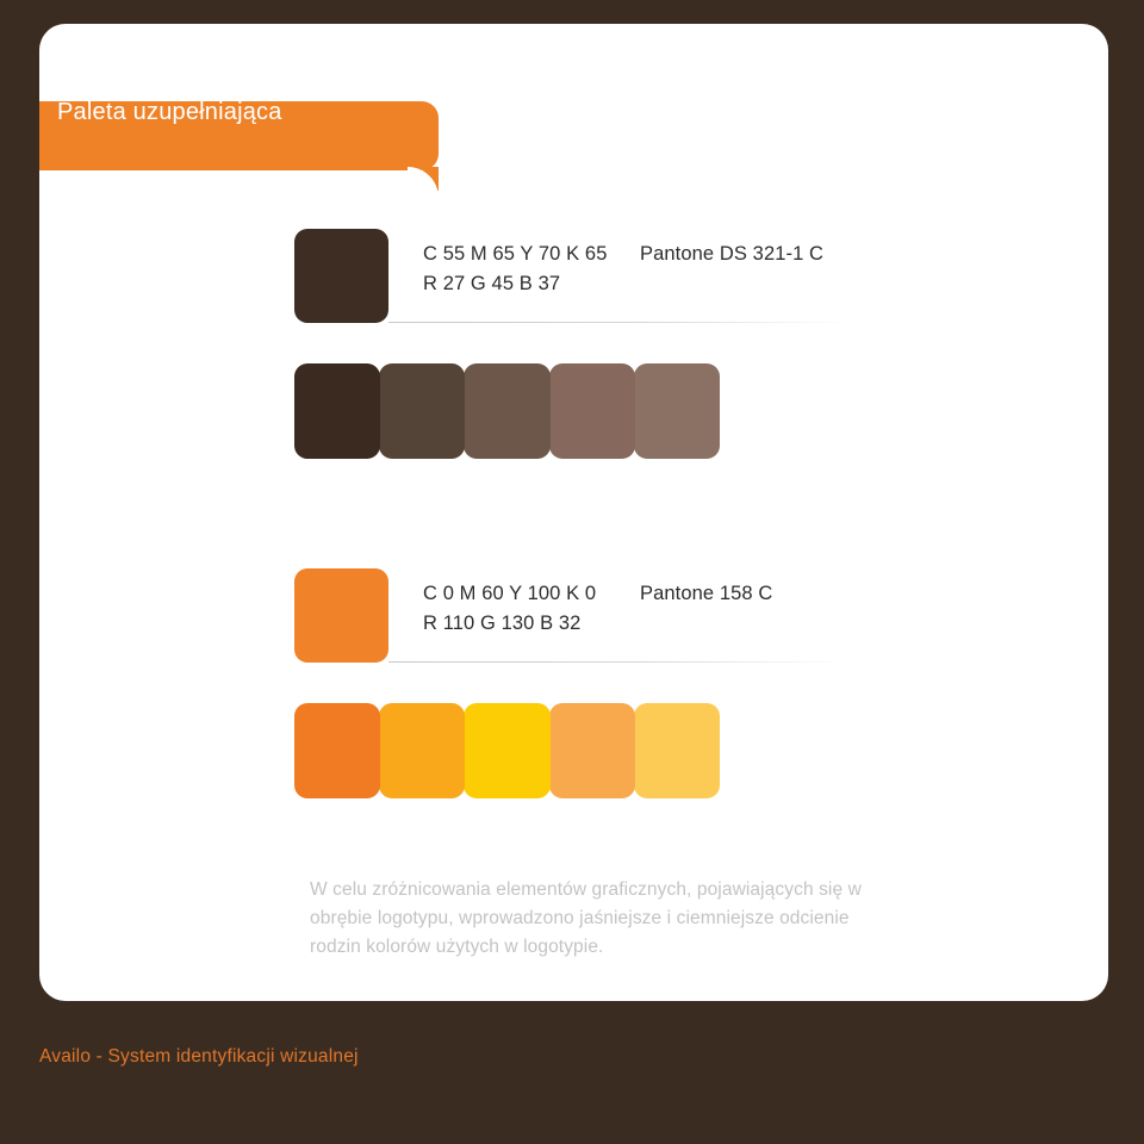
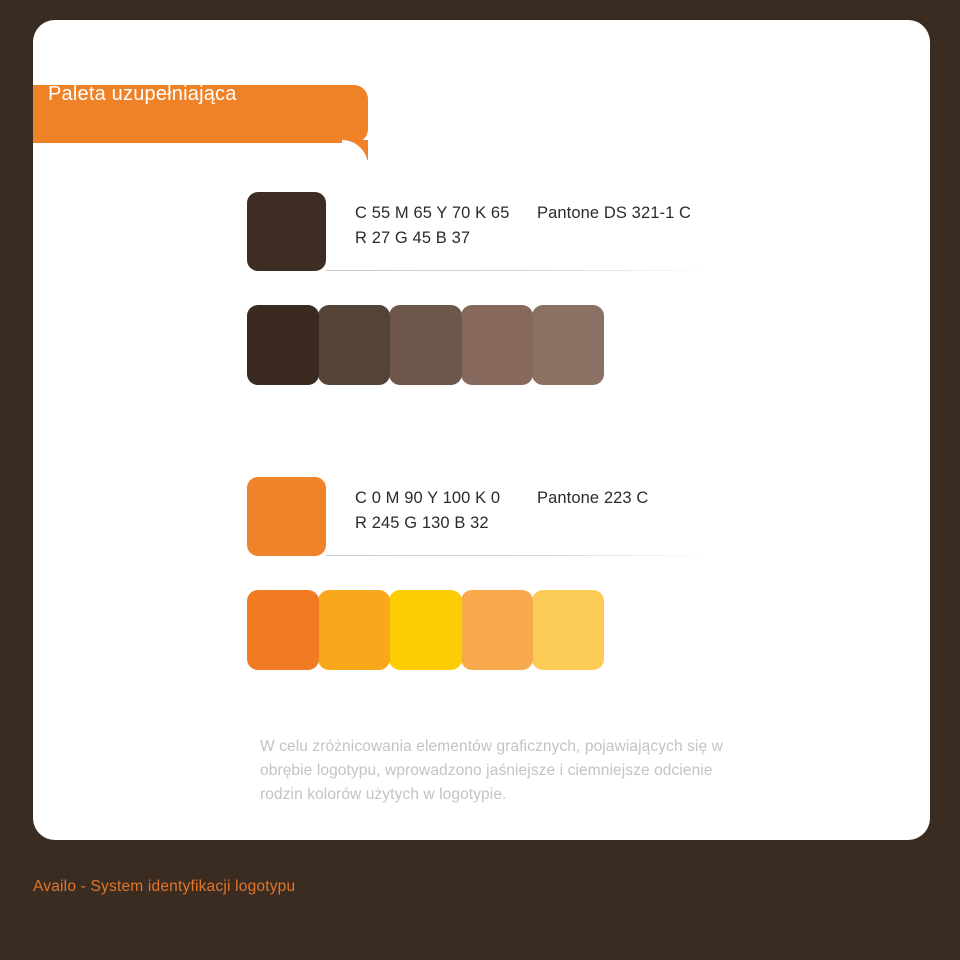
  Paleta uzupełniająca
  C 55 M 65 Y 70 K 65
  R 27 G 45 B 37
  Pantone DS 321-1 C
- C 0 M 60 Y 100 K 0
+ C 0 M 90 Y 100 K 0
- R 110 G 130 B 32
+ R 245 G 130 B 32
- Pantone 158 C
+ Pantone 223 C
  W celu zróżnicowania elementów graficznych, pojawiających się w obrębie logotypu, wprowadzono jaśniejsze i ciemniejsze odcienie rodzin kolorów użytych w logotypie.
- Availo - System identyfikacji wizualnej
+ Availo - System identyfikacji logotypu
